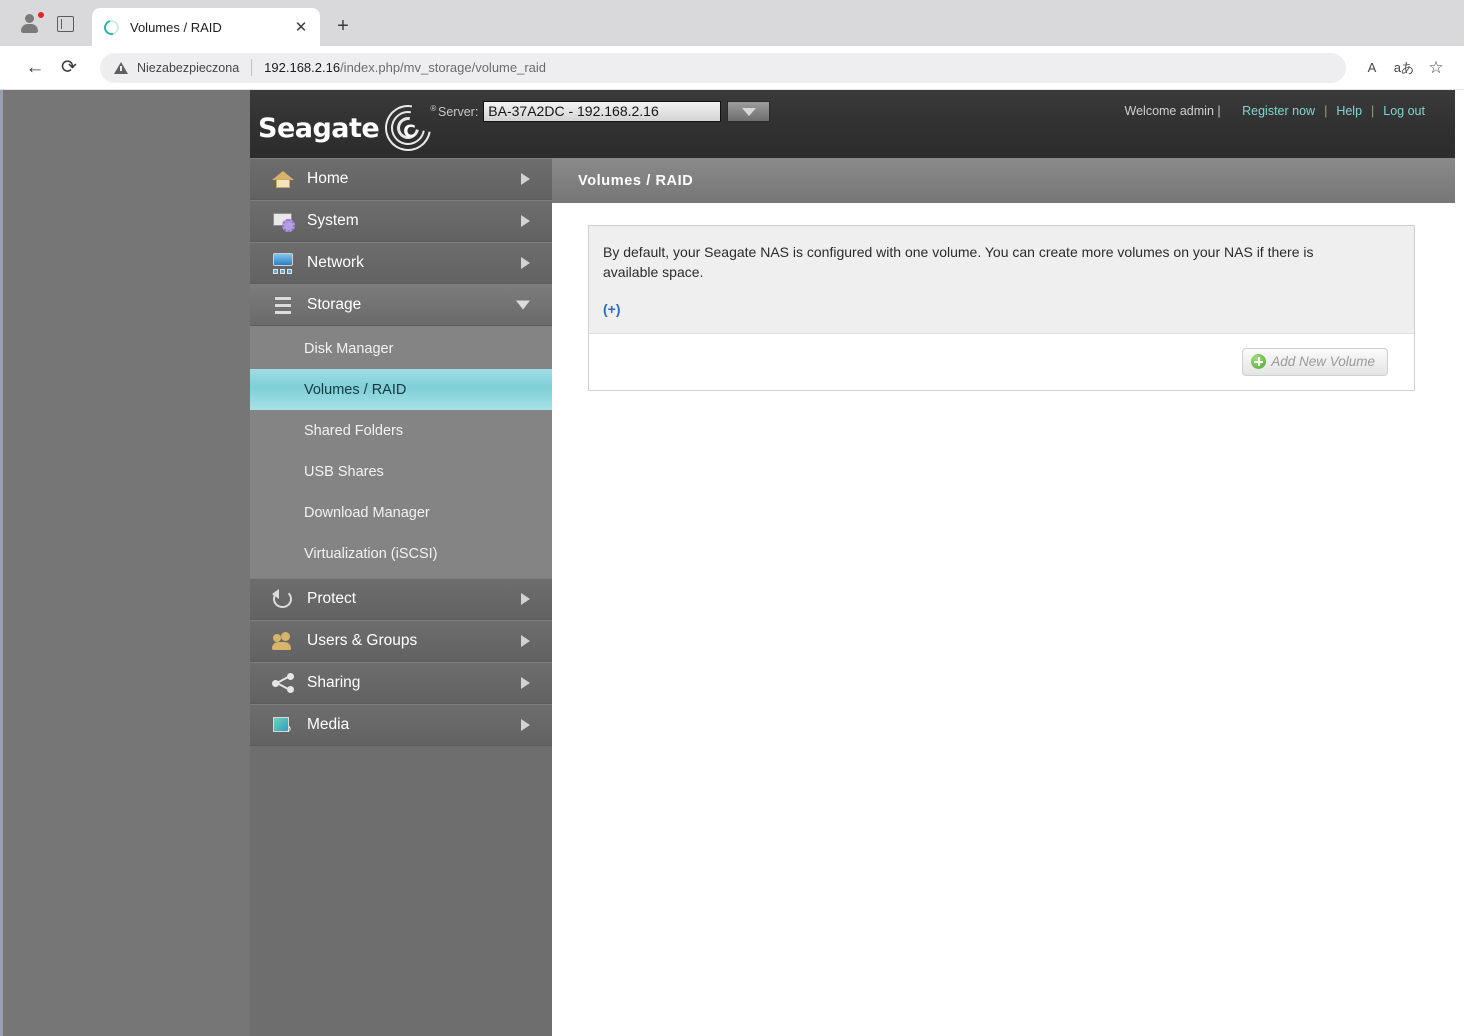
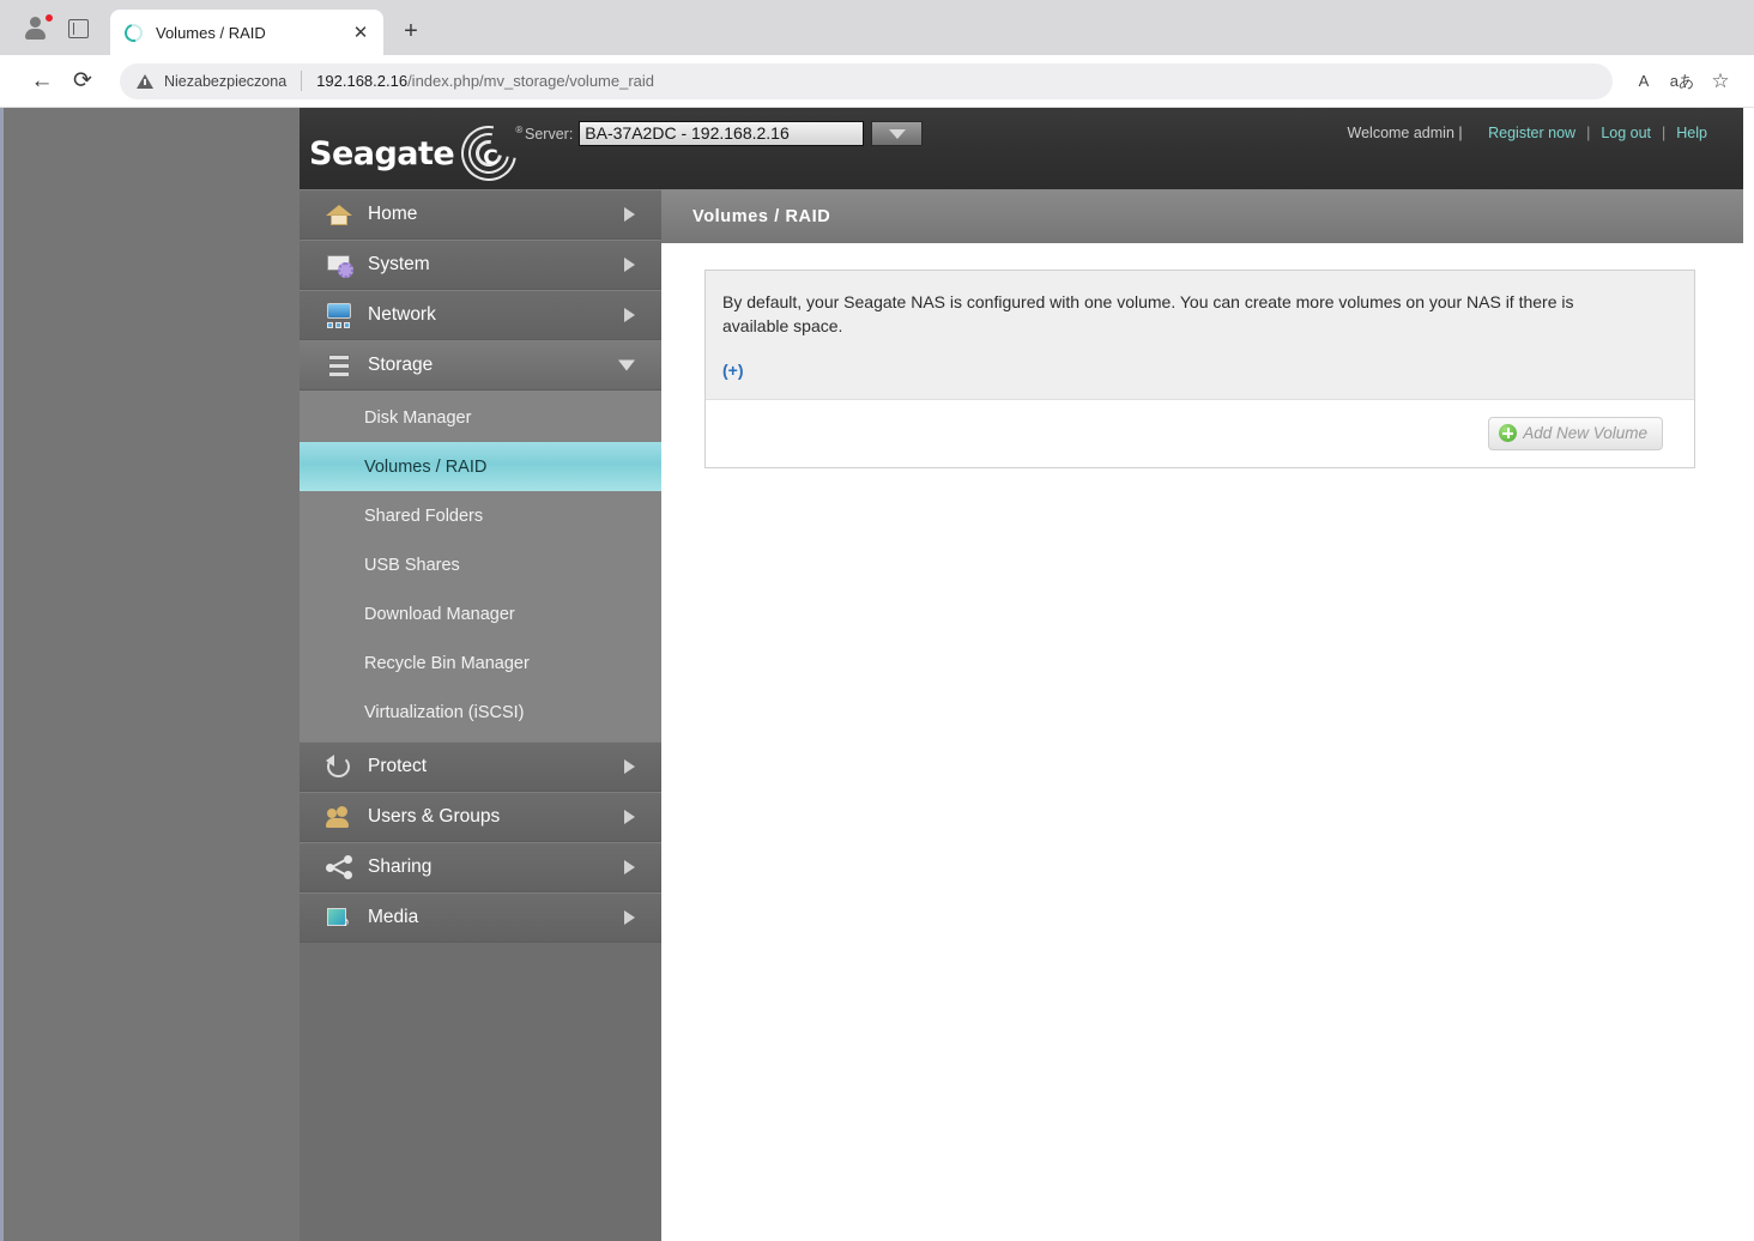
  Volumes / RAID
  ✕
  +
  ←
  ⟳
  Niezabezpieczona
  192.168.2.16
  /index.php/mv_storage/volume_raid
  A
  aあ
  ☆
  Seagate
  C
  ®
  Server:
  BA-37A2DC - 192.168.2.16
  Welcome admin |
  Register now
  |
- Help
+ Log out
  |
- Log out
+ Help
  Home
  System
  Network
  Storage
  Disk Manager
  Volumes / RAID
  Shared Folders
  USB Shares
  Download Manager
+ Recycle Bin Manager
  Virtualization (iSCSI)
  Protect
  Users & Groups
  Sharing
  ♪
  Media
  Volumes / RAID
  By default, your Seagate NAS is configured with one volume. You can create more volumes on your NAS if there is available space.
  (+)
  Add New Volume
